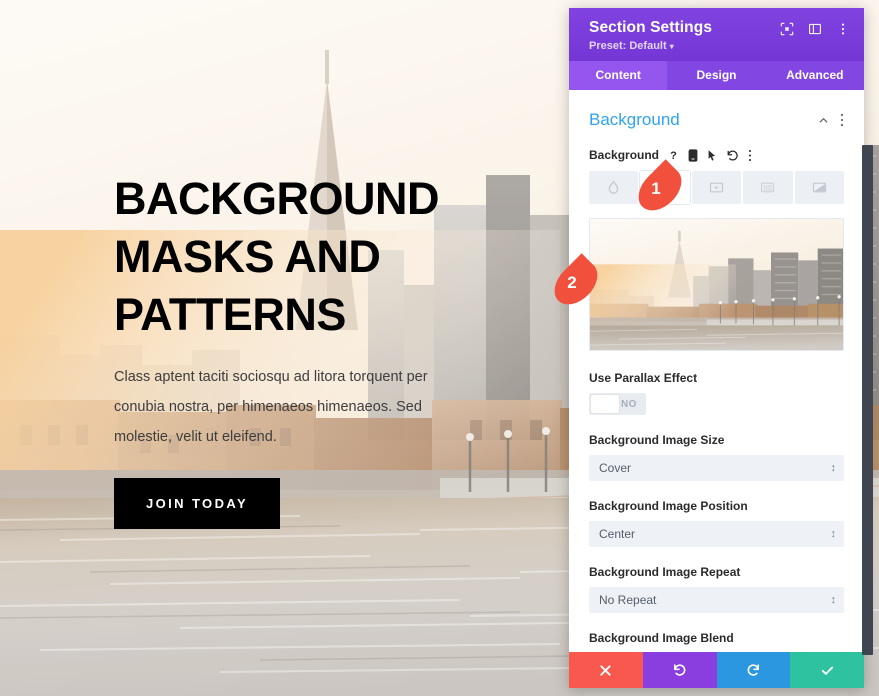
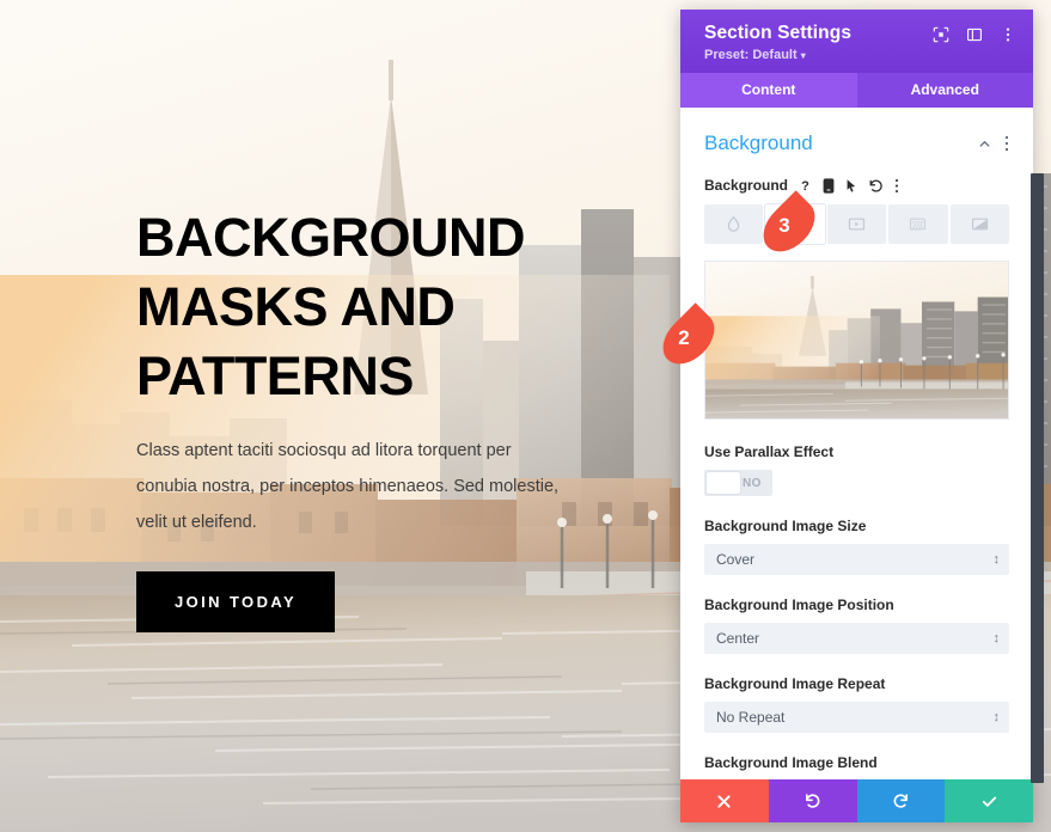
  BACKGROUND
  MASKS AND
  PATTERNS
- Class aptent taciti sociosqu ad litora torquent per conubia nostra, per himenaeos himenaeos. Sed molestie, velit ut eleifend.
+ Class aptent taciti sociosqu ad litora torquent per conubia nostra, per inceptos himenaeos. Sed molestie, velit ut eleifend.
  JOIN TODAY
  Section Settings
  Preset: Default ▾
  Content
- Design
  Advanced
  Background
  Background
  ?
  Use Parallax Effect
  NO
  Background Image Size
  Cover
  ↕
  Background Image Position
  Center
  ↕
  Background Image Repeat
  No Repeat
  ↕
  Background Image Blend
- 1
+ 3
  2
